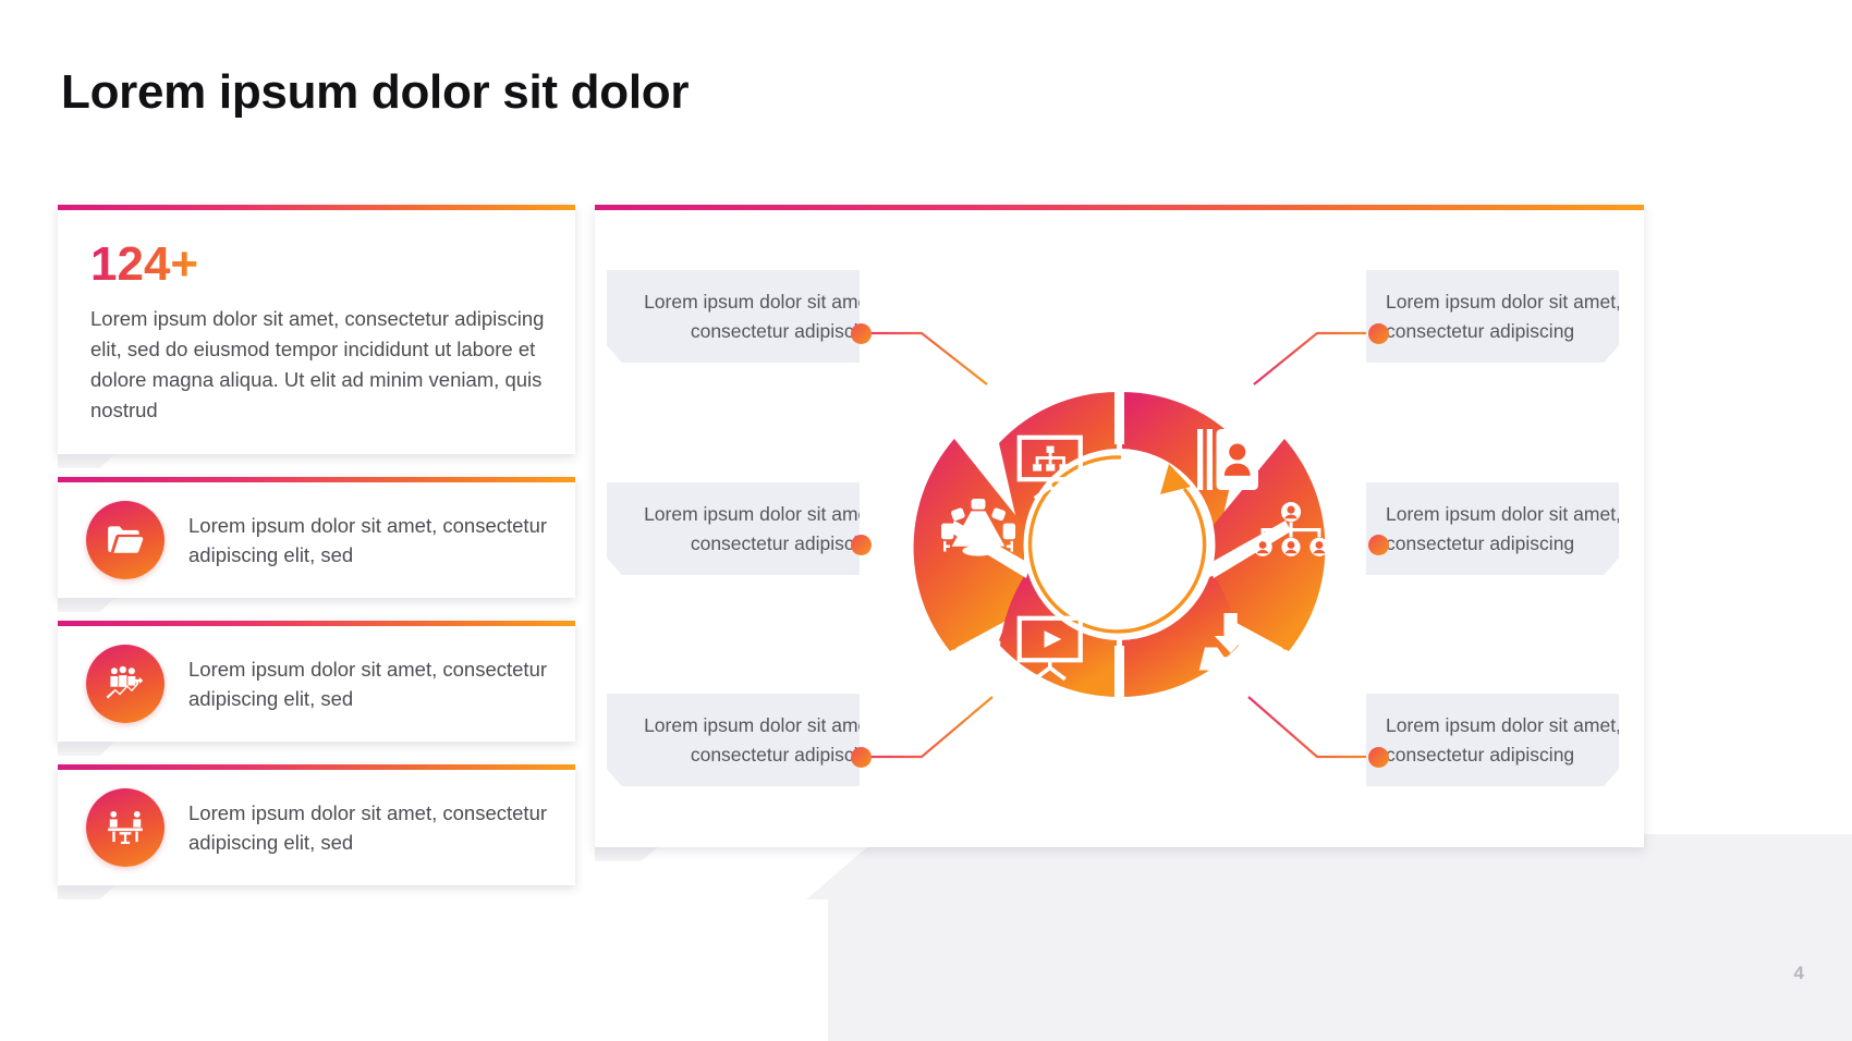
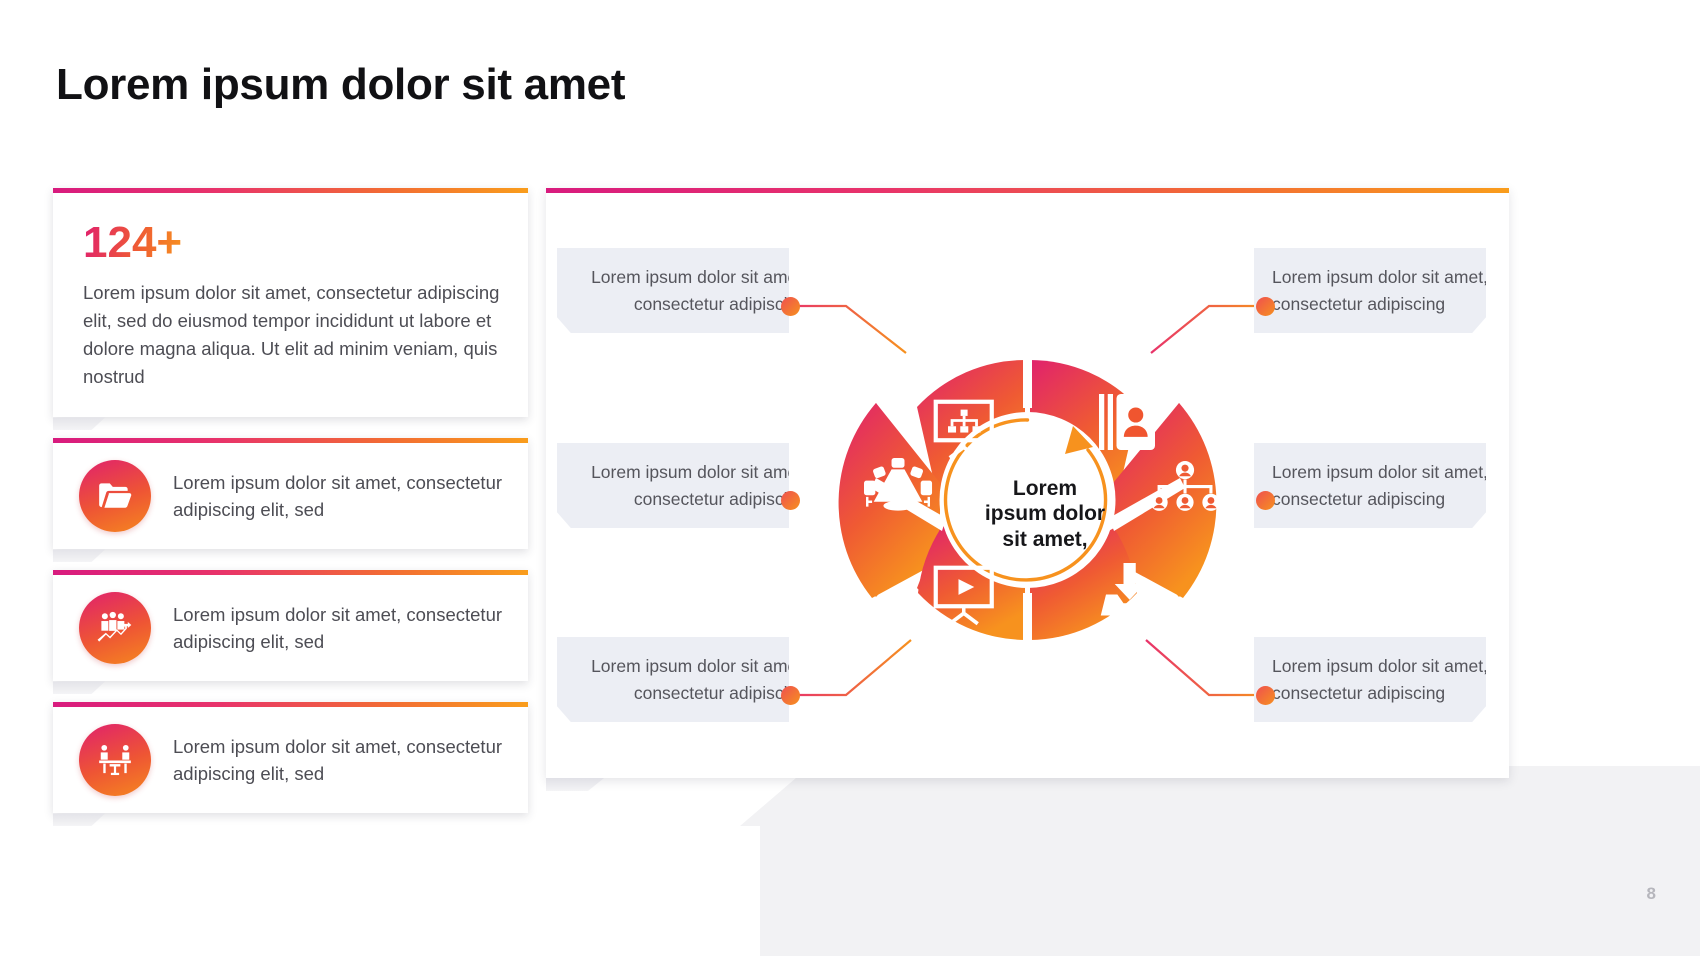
- Lorem ipsum dolor sit dolor
+ Lorem ipsum dolor sit amet
  124+
  Lorem ipsum dolor sit amet, consectetur adipiscing elit, sed do eiusmod tempor incididunt ut labore et dolore magna aliqua. Ut elit ad minim veniam, quis nostrud
  Lorem ipsum dolor sit amet, consectetur adipiscing elit, sed
  Lorem ipsum dolor sit amet, consectetur adipiscing elit, sed
  Lorem ipsum dolor sit amet, consectetur adipiscing elit, sed
  Lorem ipsum dolor sit am consectetur adipisc
  Lorem ipsum dolor sit amet, consectetur adipiscing
  Lorem ipsum dolor sit am consectetur adipisc
  Lorem ipsum dolor sit amet, consectetur adipiscing
  Lorem ipsum dolor sit am consectetur adipisc
  Lorem ipsum dolor sit amet, consectetur adipiscing
+ Lorem ipsum dolor sit amet,
- 4
+ 8
